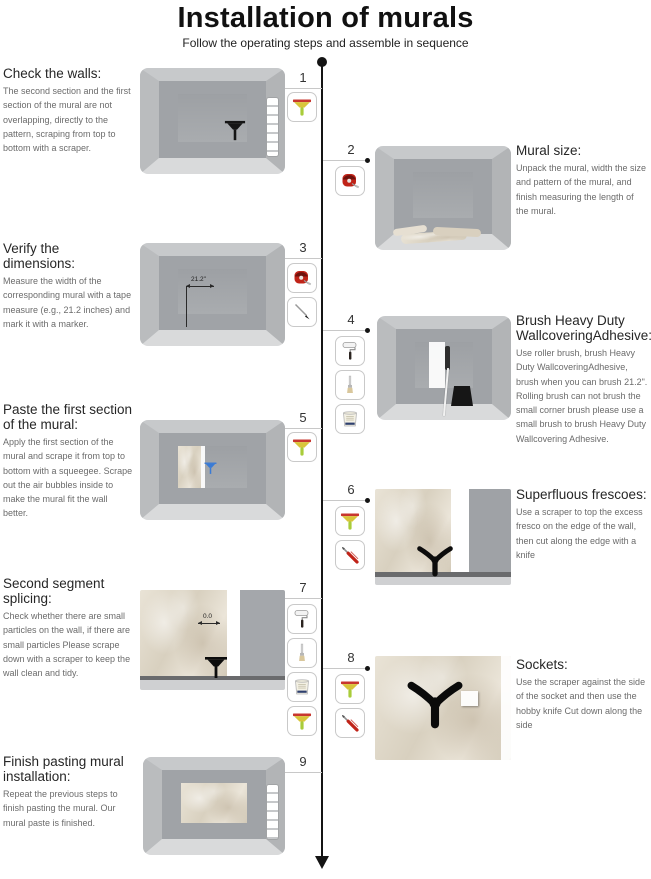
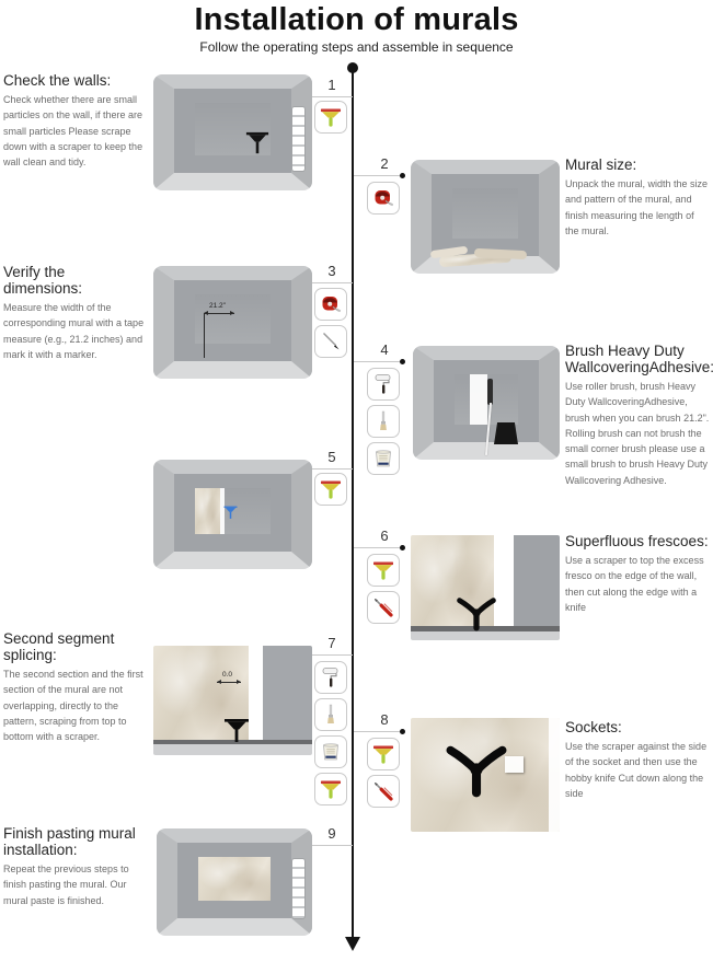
  Installation of murals
  Follow the operating steps and assemble in sequence
  1
  Check the walls:
- The second section and the first section of the mural are not overlapping, directly to the pattern, scraping from top to bottom with a scraper.
+ Check whether there are small particles on the wall, if there are small particles Please scrape down with a scraper to keep the wall clean and tidy.
  2
  Mural size:
  Unpack the mural, width the size and pattern of the mural, and finish measuring the length of the mural.
  3
  Verify the dimensions:
  Measure the width of the corresponding mural with a tape measure (e.g., 21.2 inches) and mark it with a marker.
  4
  Brush Heavy Duty WallcoveringAdhesive:
  Use roller brush, brush Heavy Duty WallcoveringAdhesive, brush when you can brush 21.2". Rolling brush can not brush the small corner brush please use a small brush to brush Heavy Duty Wallcovering Adhesive.
  5
- Paste the first section of the mural:
- Apply the first section of the mural and scrape it from top to bottom with a squeegee. Scrape out the air bubbles inside to make the mural fit the wall better.
  6
  Superfluous frescoes:
  Use a scraper to top the excess fresco on the edge of the wall, then cut along the edge with a knife
  7
  Second segment splicing:
- Check whether there are small particles on the wall, if there are small particles Please scrape down with a scraper to keep the wall clean and tidy.
+ The second section and the first section of the mural are not overlapping, directly to the pattern, scraping from top to bottom with a scraper.
  8
  Sockets:
  Use the scraper against the side of the socket and then use the hobby knife Cut down along the side
  9
  Finish pasting mural installation:
  Repeat the previous steps to finish pasting the mural. Our mural paste is finished.
